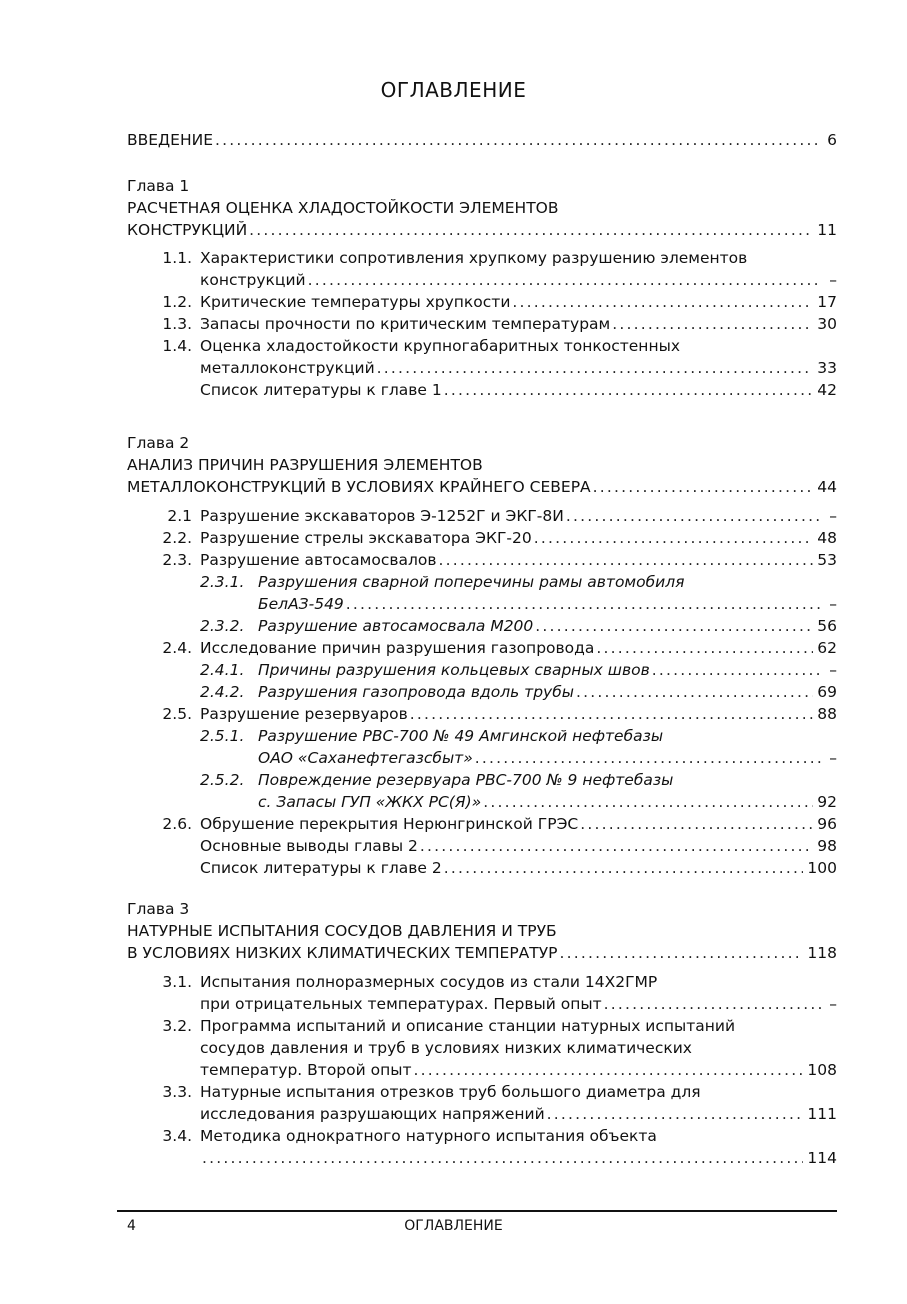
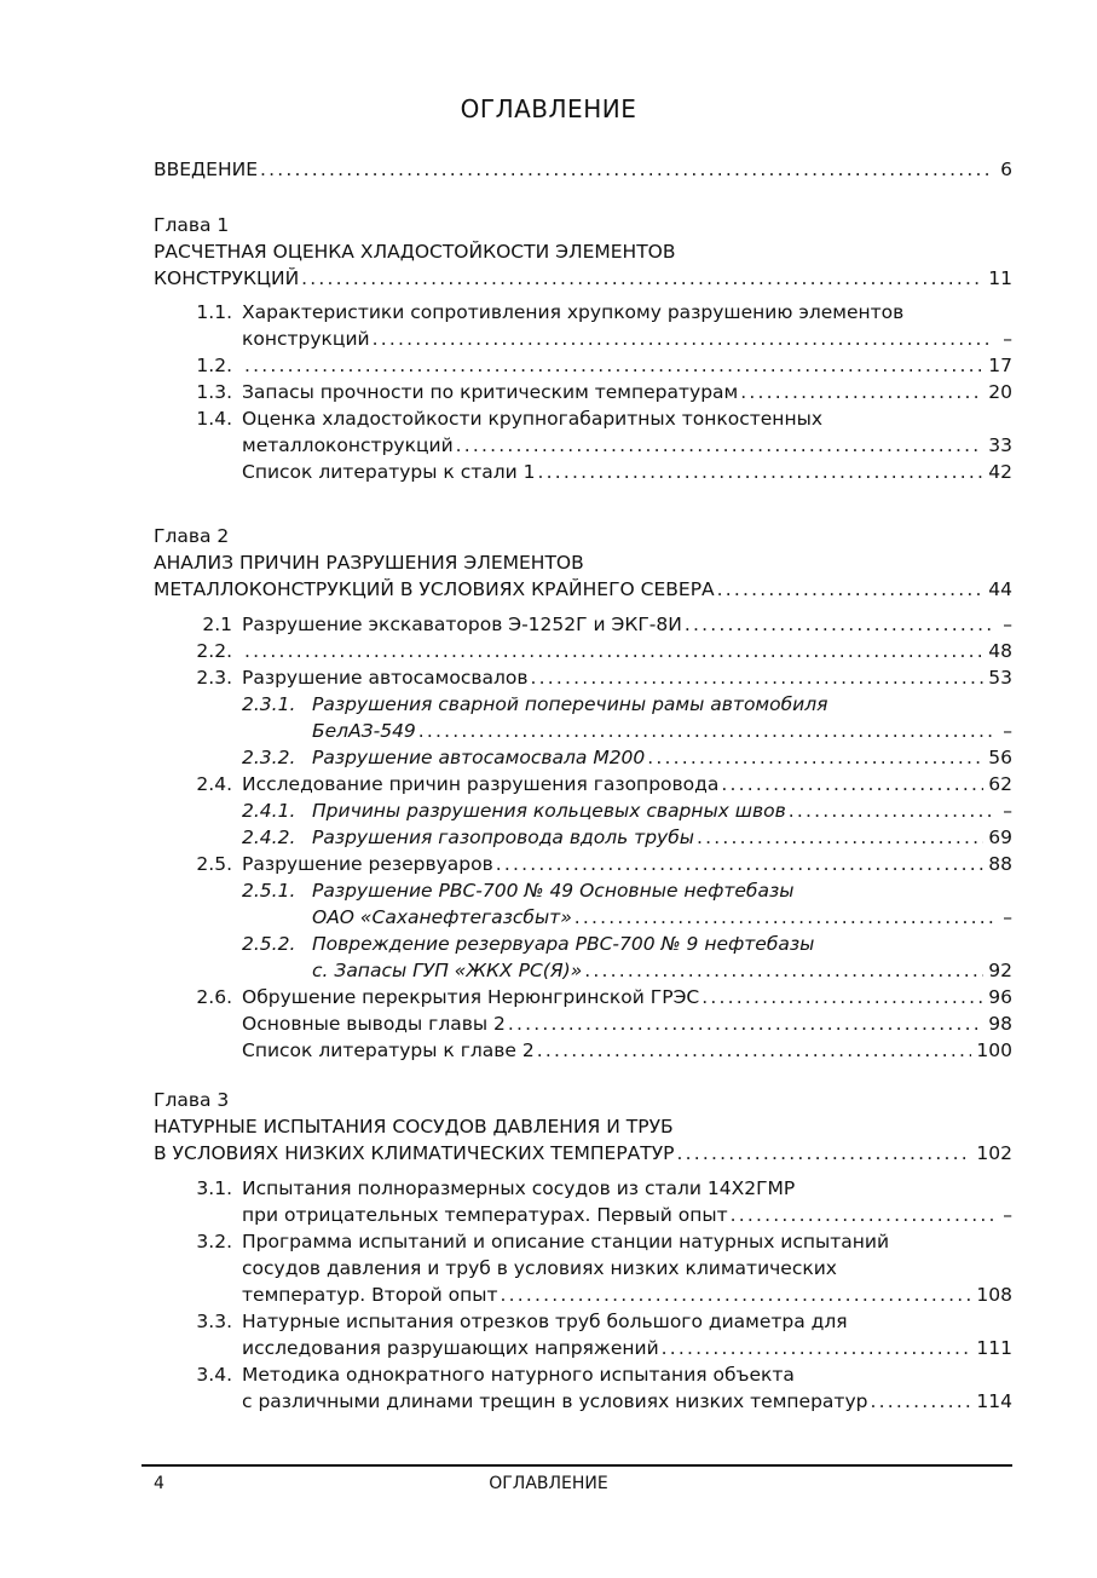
  ОГЛАВЛЕНИЕ
  ВВЕДЕНИЕ
  6
  Глава 1
  РАСЧЕТНАЯ ОЦЕНКА ХЛАДОСТОЙКОСТИ ЭЛЕМЕНТОВ
  КОНСТРУКЦИЙ
  11
  1.1.
  Характеристики сопротивления хрупкому разрушению элементов
  конструкций
  –
  1.2.
- Критические температуры хрупкости
  17
  1.3.
  Запасы прочности по критическим температурам
- 30
+ 20
  1.4.
  Оценка хладостойкости крупногабаритных тонкостенных
  металлоконструкций
  33
- Список литературы к главе 1
+ Список литературы к стали 1
  42
  Глава 2
  АНАЛИЗ ПРИЧИН РАЗРУШЕНИЯ ЭЛЕМЕНТОВ
  МЕТАЛЛОКОНСТРУКЦИЙ В УСЛОВИЯХ КРАЙНЕГО СЕВЕРА
  44
  2.1
  Разрушение экскаваторов Э-1252Г и ЭКГ-8И
  –
  2.2.
- Разрушение стрелы экскаватора ЭКГ-20
  48
  2.3.
  Разрушение автосамосвалов
  53
  2.3.1.
  Разрушения сварной поперечины рамы автомобиля
  БелАЗ-549
  –
  2.3.2.
  Разрушение автосамосвала М200
  56
  2.4.
  Исследование причин разрушения газопровода
  62
  2.4.1.
  Причины разрушения кольцевых сварных швов
  –
  2.4.2.
  Разрушения газопровода вдоль трубы
  69
  2.5.
  Разрушение резервуаров
  88
  2.5.1.
- Разрушение РВС-700 № 49 Амгинской нефтебазы
+ Разрушение РВС-700 № 49 Основные нефтебазы
  ОАО «Саханефтегазсбыт»
  –
  2.5.2.
  Повреждение резервуара РВС-700 № 9 нефтебазы
  с. Запасы ГУП «ЖКХ РС(Я)»
  92
  2.6.
  Обрушение перекрытия Нерюнгринской ГРЭС
  96
  Основные выводы главы 2
  98
  Список литературы к главе 2
  100
  Глава 3
  НАТУРНЫЕ ИСПЫТАНИЯ СОСУДОВ ДАВЛЕНИЯ И ТРУБ
  В УСЛОВИЯХ НИЗКИХ КЛИМАТИЧЕСКИХ ТЕМПЕРАТУР
- 118
+ 102
  3.1.
  Испытания полноразмерных сосудов из стали 14Х2ГМР
  при отрицательных температурах. Первый опыт
  –
  3.2.
  Программа испытаний и описание станции натурных испытаний
  сосудов давления и труб в условиях низких климатических
  температур. Второй опыт
  108
  3.3.
  Натурные испытания отрезков труб большого диаметра для
  исследования разрушающих напряжений
  111
  3.4.
  Методика однократного натурного испытания объекта
+ с различными длинами трещин в условиях низких температур
  114
  4
  ОГЛАВЛЕНИЕ
